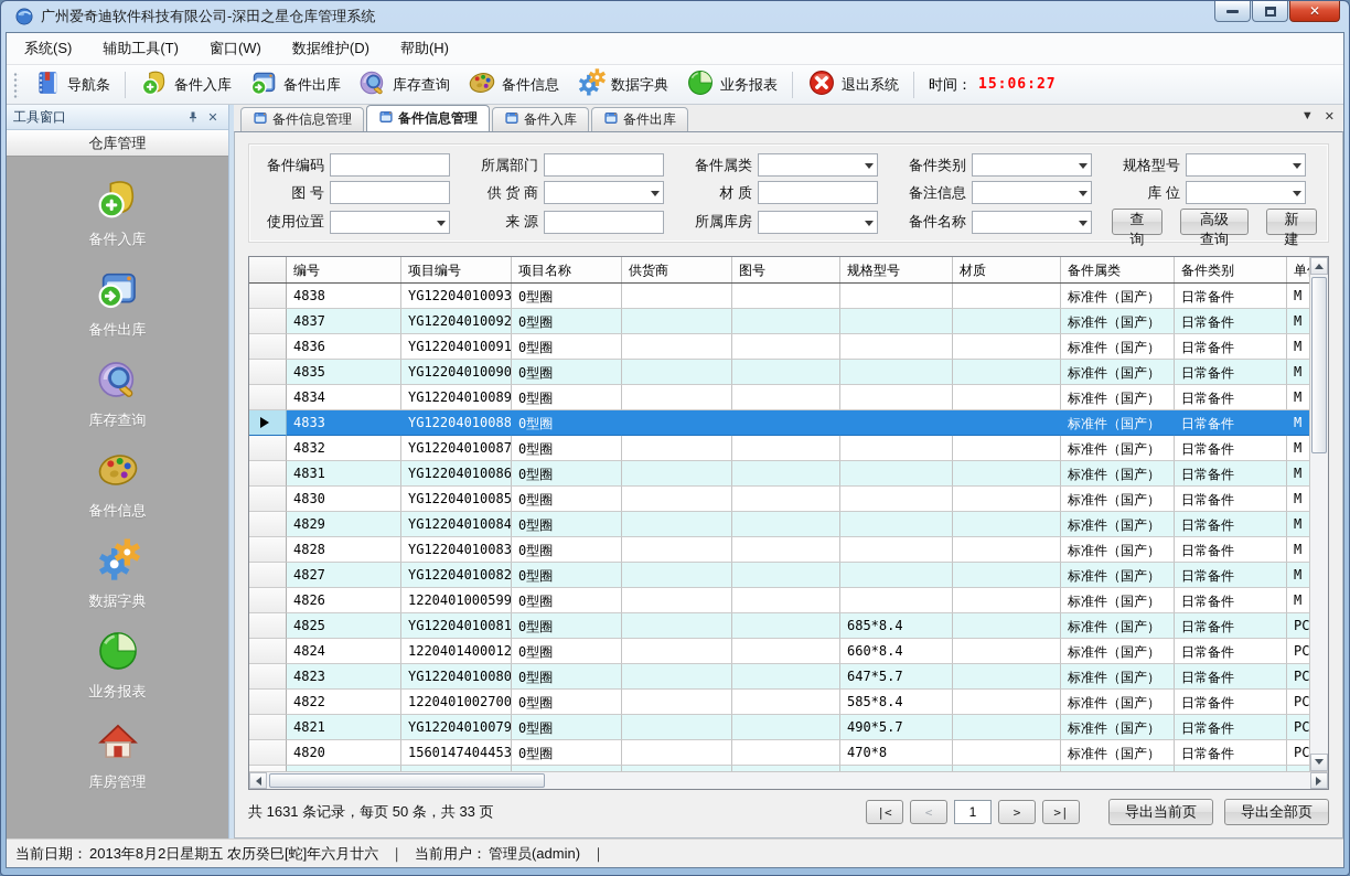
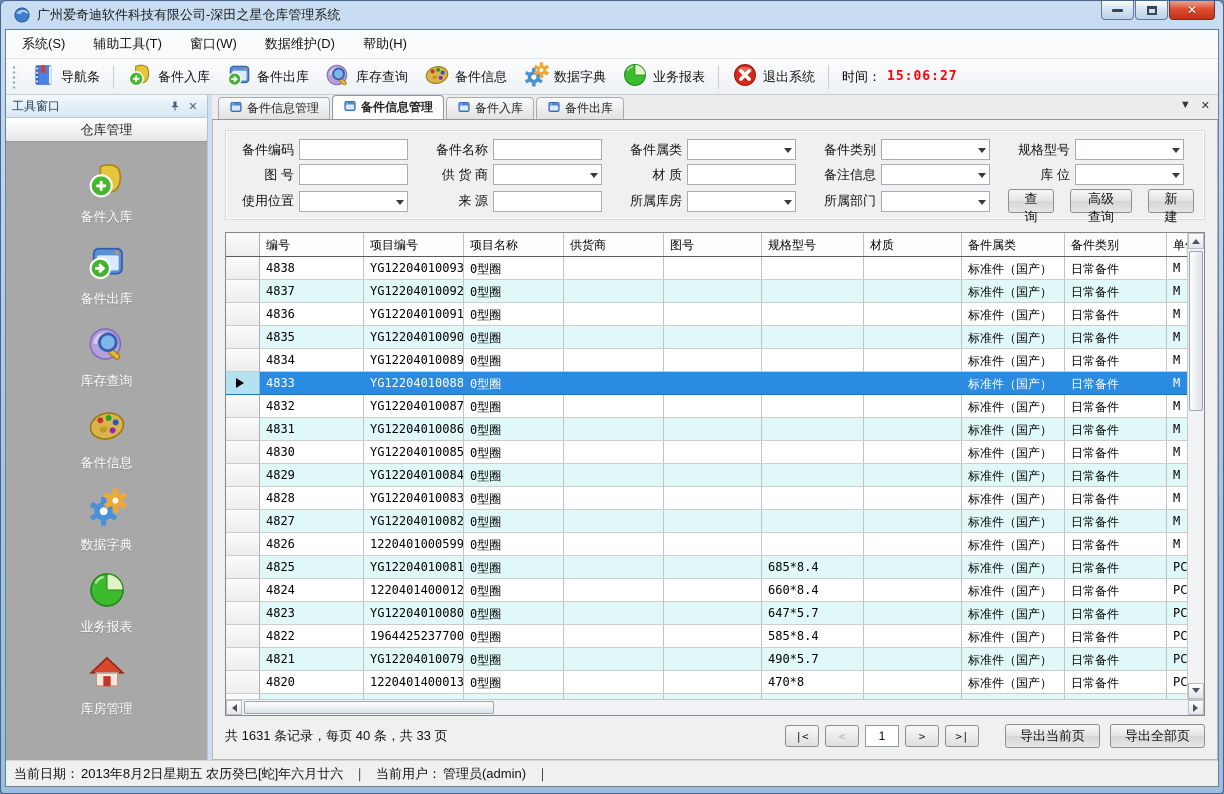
  广州爱奇迪软件科技有限公司-深田之星仓库管理系统
  ✕
  系统(S)
  辅助工具(T)
  窗口(W)
  数据维护(D)
  帮助(H)
  导航条
  备件入库
  备件出库
  库存查询
  备件信息
  数据字典
  业务报表
  退出系统
  时间：
  15:06:27
  工具窗口
  ✕
  仓库管理
  备件入库
  备件出库
  库存查询
  备件信息
  数据字典
  业务报表
  库房管理
  备件信息管理
  备件信息管理
  备件入库
  备件出库
  ▼
  ✕
  备件编码
- 所属部门
+ 备件名称
  备件属类
  备件类别
  规格型号
  图 号
  供 货 商
  材 质
  备注信息
  库 位
  使用位置
  来 源
  所属库房
- 备件名称
+ 所属部门
  查询
  高级查询
  新建
  编号
  项目编号
  项目名称
  供货商
  图号
  规格型号
  材质
  备件属类
  备件类别
  4838
  YG12204010093
  0型圈
  标准件（国产）
  日常备件
  M
  4837
  YG12204010092
  0型圈
  标准件（国产）
  日常备件
  M
  4836
  YG12204010091
  0型圈
  标准件（国产）
  日常备件
  M
  4835
  YG12204010090
  0型圈
  标准件（国产）
  日常备件
  M
  4834
  YG12204010089
  0型圈
  标准件（国产）
  日常备件
  M
  4833
  YG12204010088
  0型圈
  标准件（国产）
  日常备件
  M
  4832
  YG12204010087
  0型圈
  标准件（国产）
  日常备件
  M
  4831
  YG12204010086
  0型圈
  标准件（国产）
  日常备件
  M
  4830
  YG12204010085
  0型圈
  标准件（国产）
  日常备件
  M
  4829
  YG12204010084
  0型圈
  标准件（国产）
  日常备件
  M
  4828
  YG12204010083
  0型圈
  标准件（国产）
  日常备件
  M
  4827
  YG12204010082
  0型圈
  标准件（国产）
  日常备件
  M
  4826
  1220401000599
  0型圈
  标准件（国产）
  日常备件
  M
  4825
  YG12204010081
  0型圈
  685*8.4
  标准件（国产）
  日常备件
  PC
  4824
  1220401400012
  0型圈
  660*8.4
  标准件（国产）
  日常备件
  PC
  4823
  YG12204010080
  0型圈
  647*5.7
  标准件（国产）
  日常备件
  PC
  4822
- 1220401002700
+ 1964425237700
  0型圈
  585*8.4
  标准件（国产）
  日常备件
  PC
  4821
  YG12204010079
  0型圈
  490*5.7
  标准件（国产）
  日常备件
  PC
  4820
- 1560147404453
+ 1220401400013
  0型圈
  470*8
  标准件（国产）
  日常备件
  PC
- 共 1631 条记录，每页 50 条，共 33 页
+ 共 1631 条记录，每页 40 条，共 33 页
  |<
  <
  1
  >
  >|
  导出当前页
  导出全部页
  当前日期：
  2013年8月2日星期五 农历癸巳[蛇]年六月廿六
  ｜
  当前用户：
  管理员(admin)
  ｜
